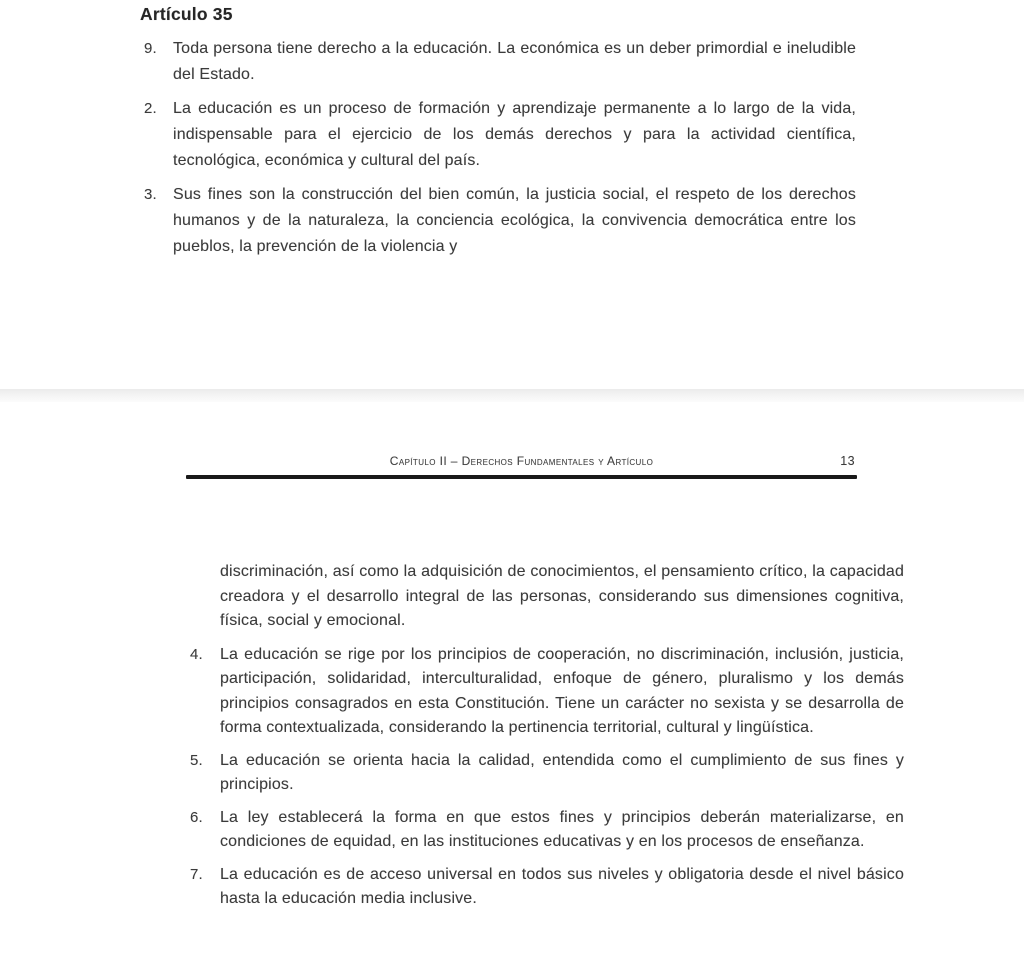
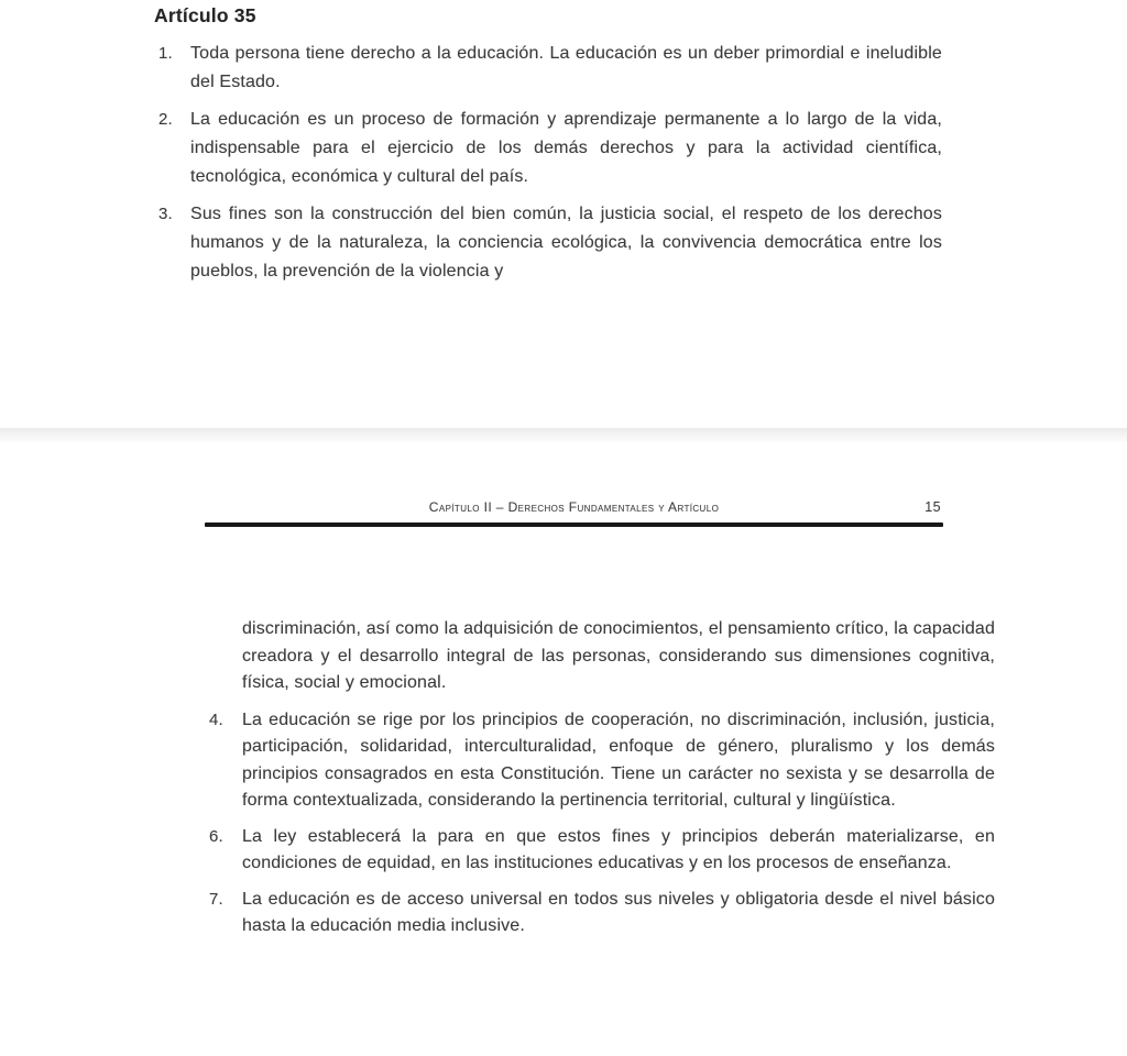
  Artículo 35
- 9.
+ 1.
- Toda persona tiene derecho a la educación. La económica es un deber primordial e ineludible del Estado.
+ Toda persona tiene derecho a la educación. La educación es un deber primordial e ineludible del Estado.
  2.
  La educación es un proceso de formación y aprendizaje permanente a lo largo de la vida, indispensable para el ejercicio de los demás derechos y para la actividad científica, tecnológica, económica y cultural del país.
  3.
  Sus fines son la construcción del bien común, la justicia social, el respeto de los derechos humanos y de la naturaleza, la conciencia ecológica, la convivencia democrática entre los pueblos, la prevención de la violencia y
  Capítulo II – Derechos Fundamentales y Artículo
- 13
+ 15
  discriminación, así como la adquisición de conocimientos, el pensamiento crítico, la capacidad creadora y el desarrollo integral de las personas, considerando sus dimensiones cognitiva, física, social y emocional.
  4.
  La educación se rige por los principios de cooperación, no discriminación, inclusión, justicia, participación, solidaridad, interculturalidad, enfoque de género, pluralismo y los demás principios consagrados en esta Constitución. Tiene un carácter no sexista y se desarrolla de forma contextualizada, considerando la pertinencia territorial, cultural y lingüística.
- 5.
- La educación se orienta hacia la calidad, entendida como el cumplimiento de sus fines y principios.
  6.
- La ley establecerá la forma en que estos fines y principios deberán materializarse, en condiciones de equidad, en las instituciones educativas y en los procesos de enseñanza.
+ La ley establecerá la para en que estos fines y principios deberán materializarse, en condiciones de equidad, en las instituciones educativas y en los procesos de enseñanza.
  7.
  La educación es de acceso universal en todos sus niveles y obligatoria desde el nivel básico hasta la educación media inclusive.
